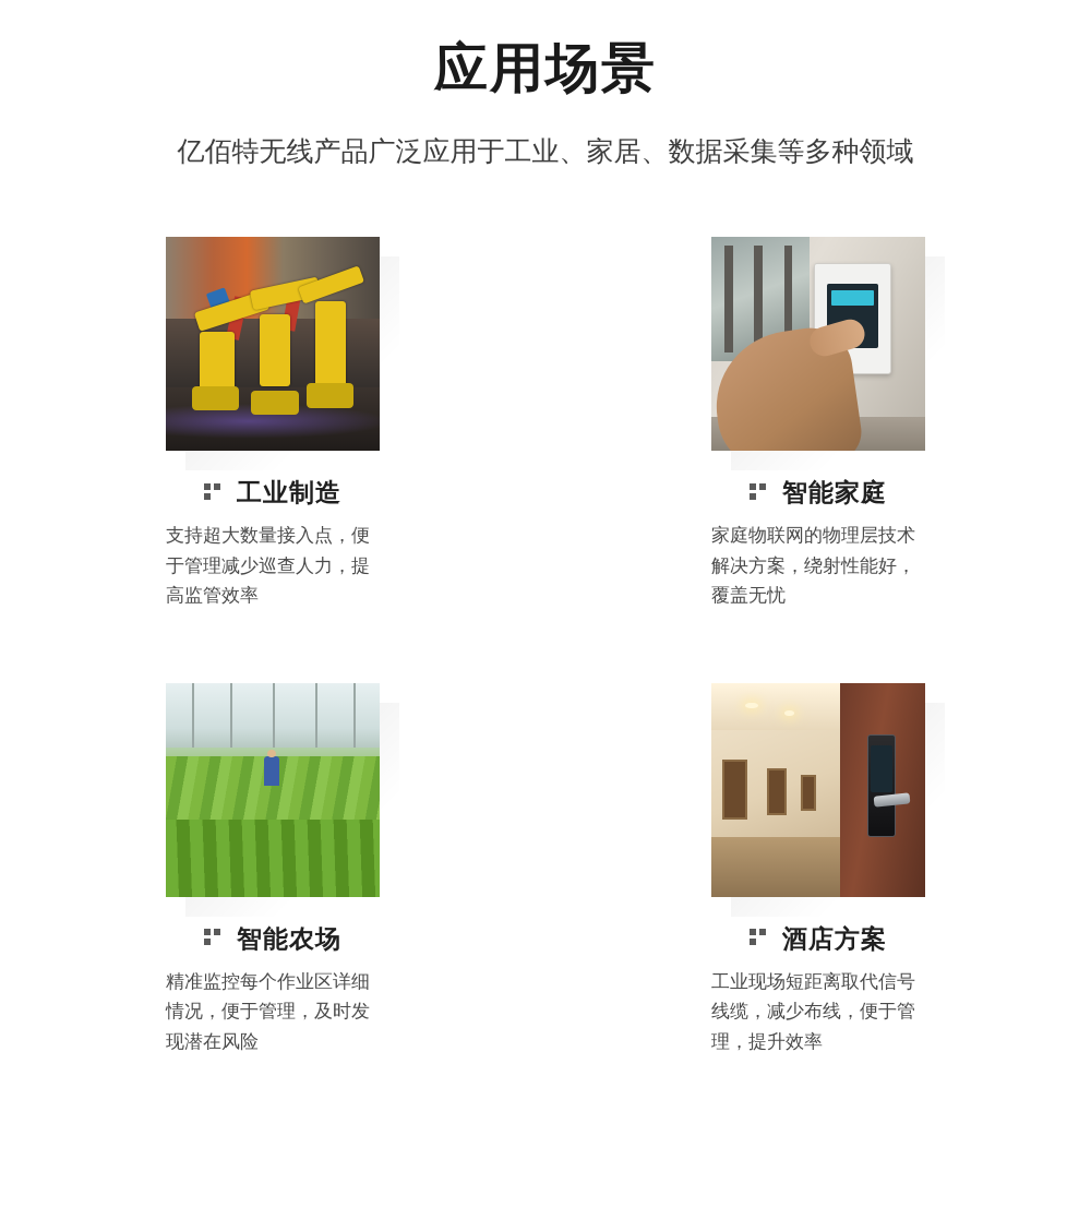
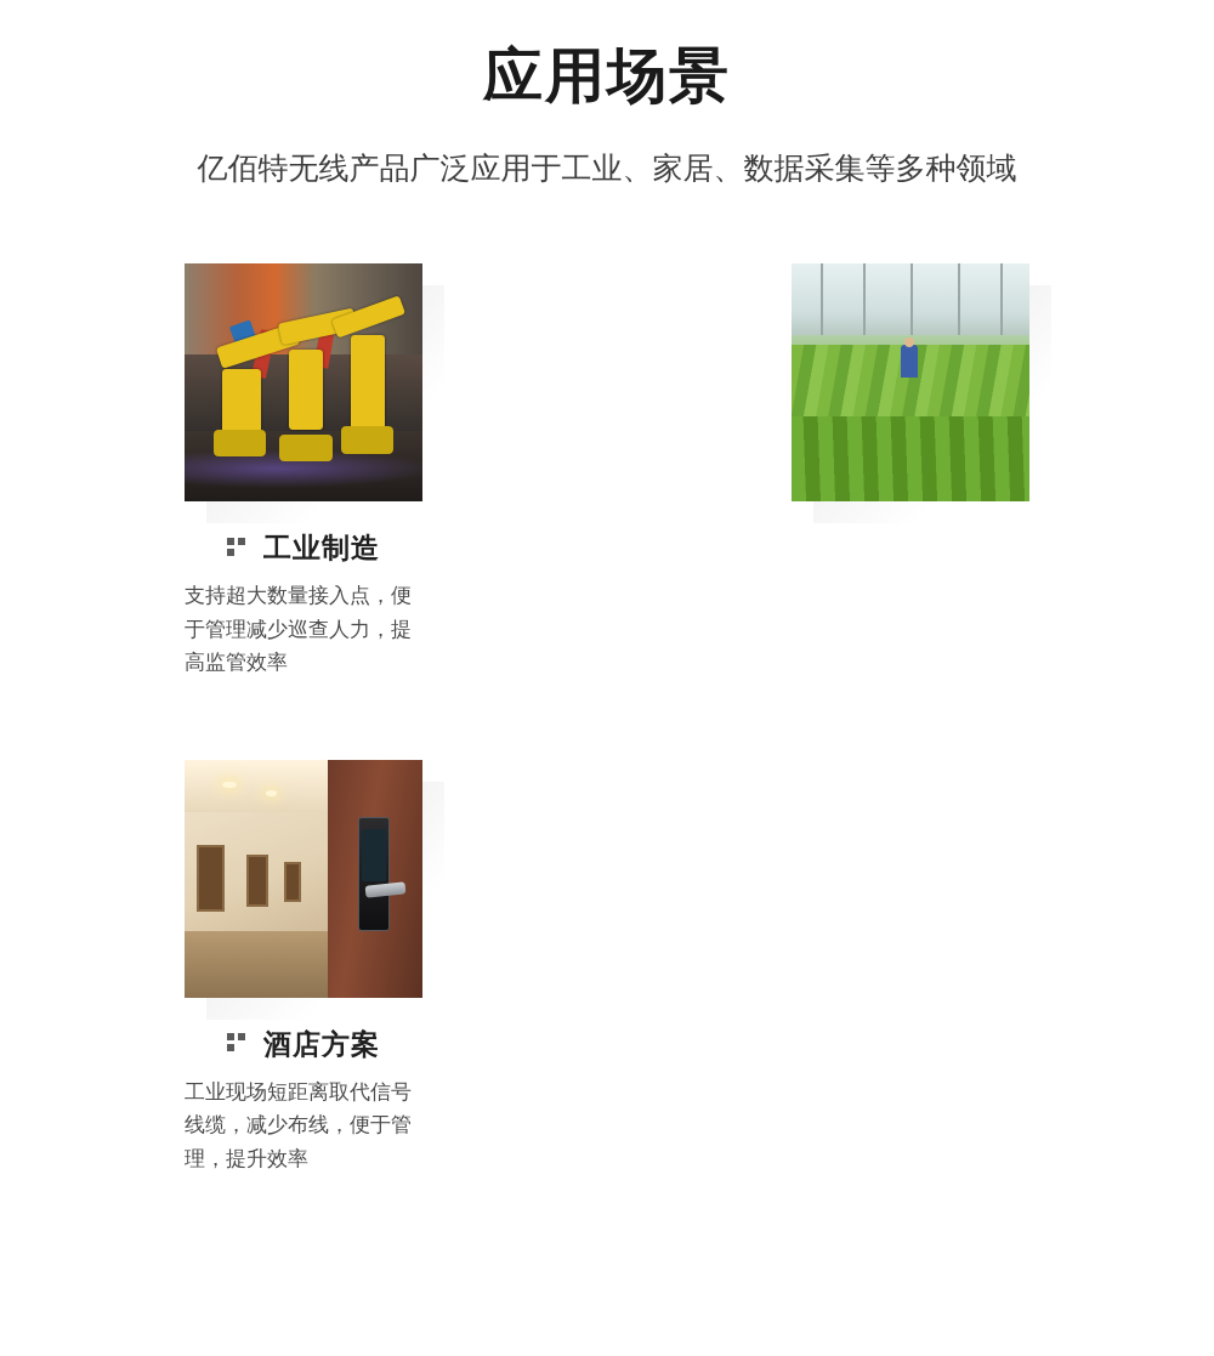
  应用场景
  亿佰特无线产品广泛应用于工业、家居、数据采集等多种领域
  工业制造
  支持超大数量接入点，便于管理减少巡查人力，提高监管效率
- 智能家庭
- 家庭物联网的物理层技术解决方案，绕射性能好，覆盖无忧
- 智能农场
- 精准监控每个作业区详细情况，便于管理，及时发现潜在风险
  酒店方案
  工业现场短距离取代信号线缆，减少布线，便于管理，提升效率
